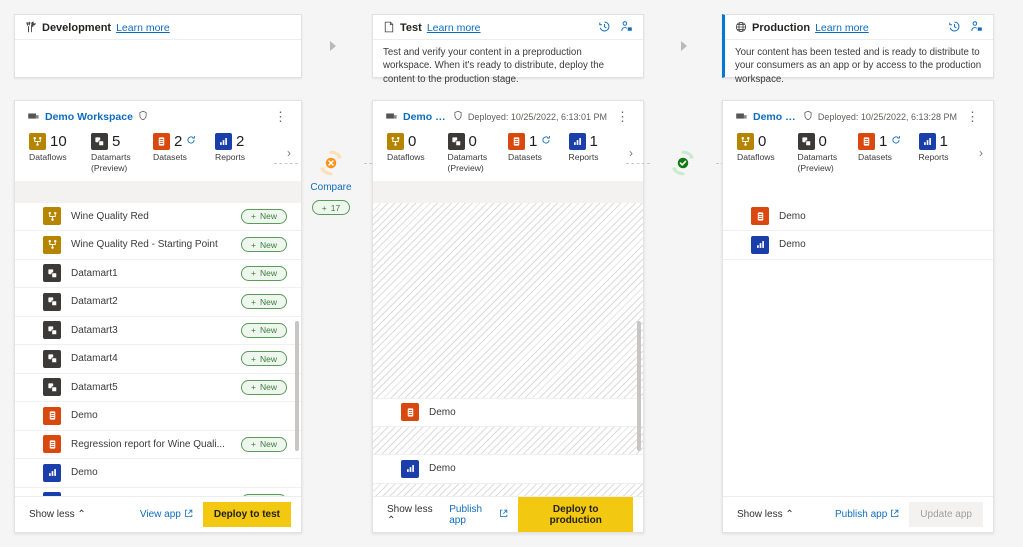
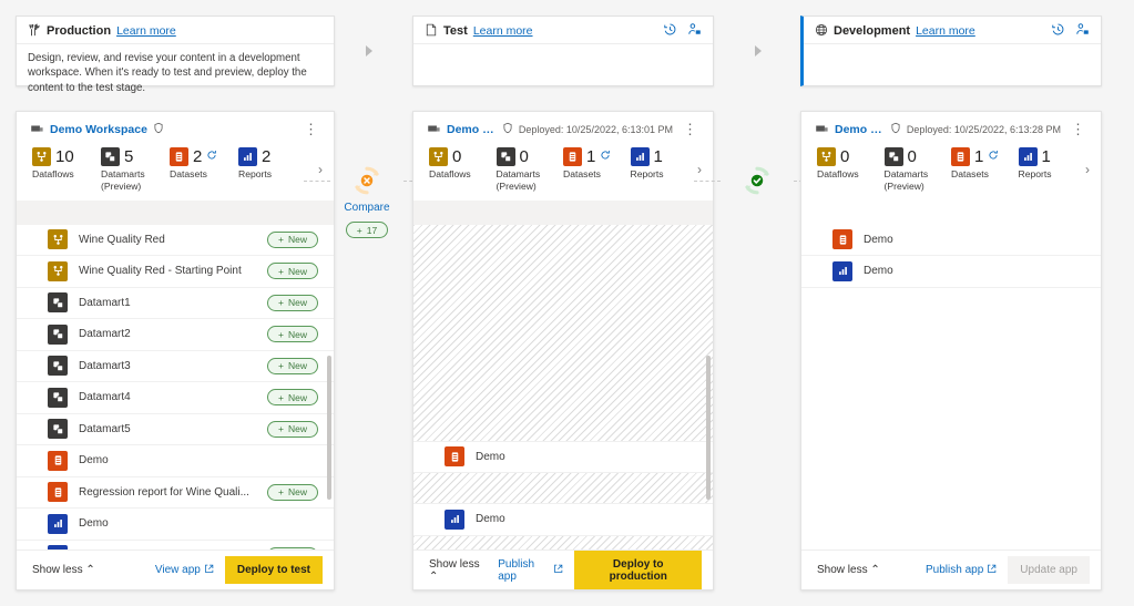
- Development
+ Production
  Learn more
+ Design, review, and revise your content in a development workspace. When it's ready to test and preview, deploy the content to the test stage.
  Test
  Learn more
- Test and verify your content in a preproduction workspace. When it's ready to distribute, deploy the content to the production stage.
- Production
+ Development
  Learn more
- Your content has been tested and is ready to distribute to your consumers as an app or by access to the production workspace.
  Demo Workspace
  ⋮
  10
  Dataflows
  5
  Datamarts
  (Preview)
  2
  Datasets
  2
  Reports
  ›
  Wine Quality Red
  +
  New
  Wine Quality Red - Starting Point
  +
  New
  Datamart1
  +
  New
  Datamart2
  +
  New
  Datamart3
  +
  New
  Datamart4
  +
  New
  Datamart5
  +
  New
  Demo
  Regression report for Wine Quali...
  +
  New
  Demo
  Show less ⌃
  View app
  Deploy to test
  Compare
  +
  17
  Deployed: 10/25/2022, 6:13:01 PM
  ⋮
  0
  Dataflows
  0
  Datamarts
  (Preview)
  1
  Datasets
  1
  Reports
  ›
  Demo
  Demo
  Show less ⌃
  Publish app
  Deploy to production
  Deployed: 10/25/2022, 6:13:28 PM
  ⋮
  0
  Dataflows
  0
  Datamarts
  (Preview)
  1
  Datasets
  1
  Reports
  ›
  Demo
  Demo
  Show less ⌃
  Publish app
  Update app
